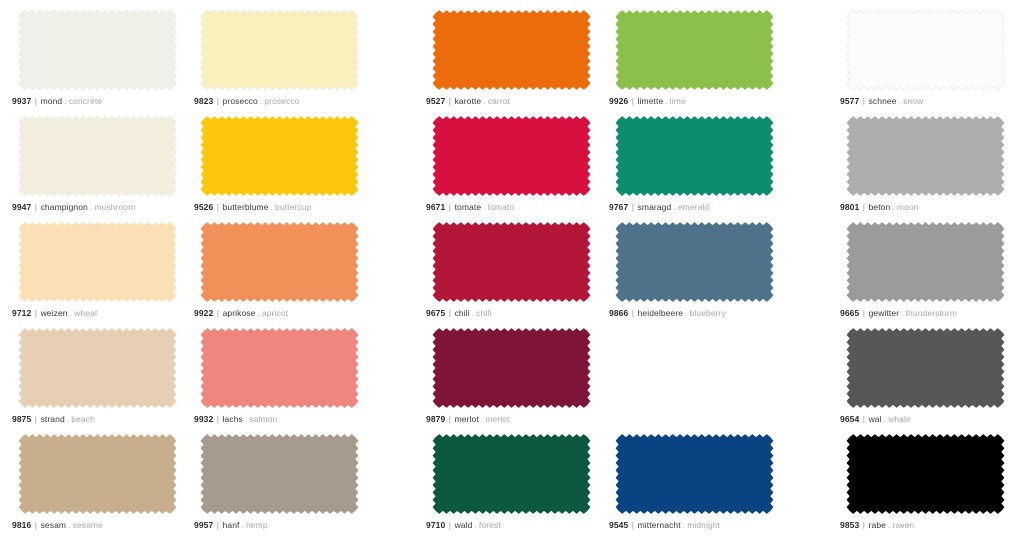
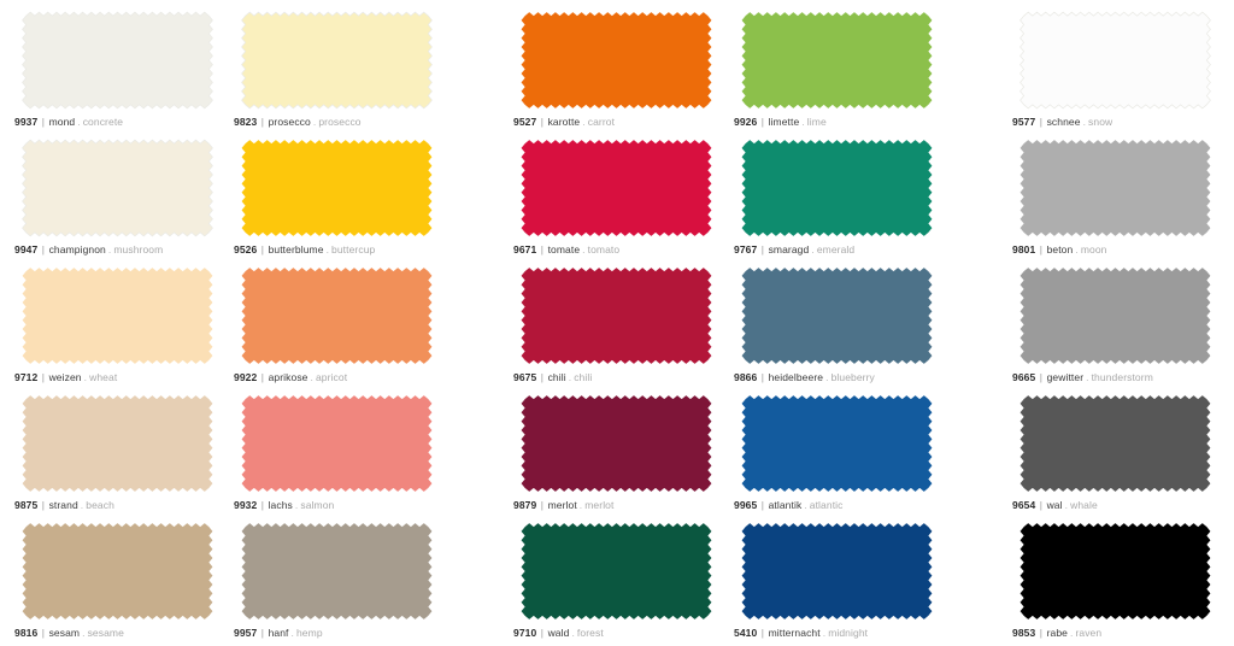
  9937 | mond . concrete
  9823 | prosecco . prosecco
  9527 | karotte . carrot
  9926 | limette . lime
  9577 | schnee . snow
  9947 | champignon . mushroom
  9526 | butterblume . buttercup
  9671 | tomate . tomato
  9767 | smaragd . emerald
  9801 | beton . moon
  9712 | weizen . wheat
  9922 | aprikose . apricot
  9675 | chili . chili
  9866 | heidelbeere . blueberry
  9665 | gewitter . thunderstorm
  9875 | strand . beach
  9932 | lachs . salmon
  9879 | merlot . merlot
+ 9965 | atlantik . atlantic
  9654 | wal . whale
  9816 | sesam . sesame
  9957 | hanf . hemp
  9710 | wald . forest
- 9545 | mitternacht . midnight
+ 5410 | mitternacht . midnight
  9853 | rabe . raven
